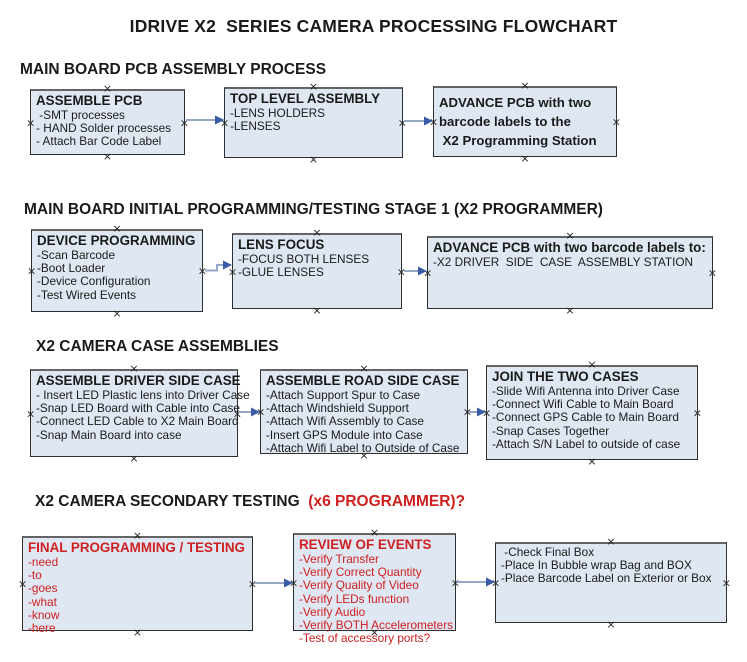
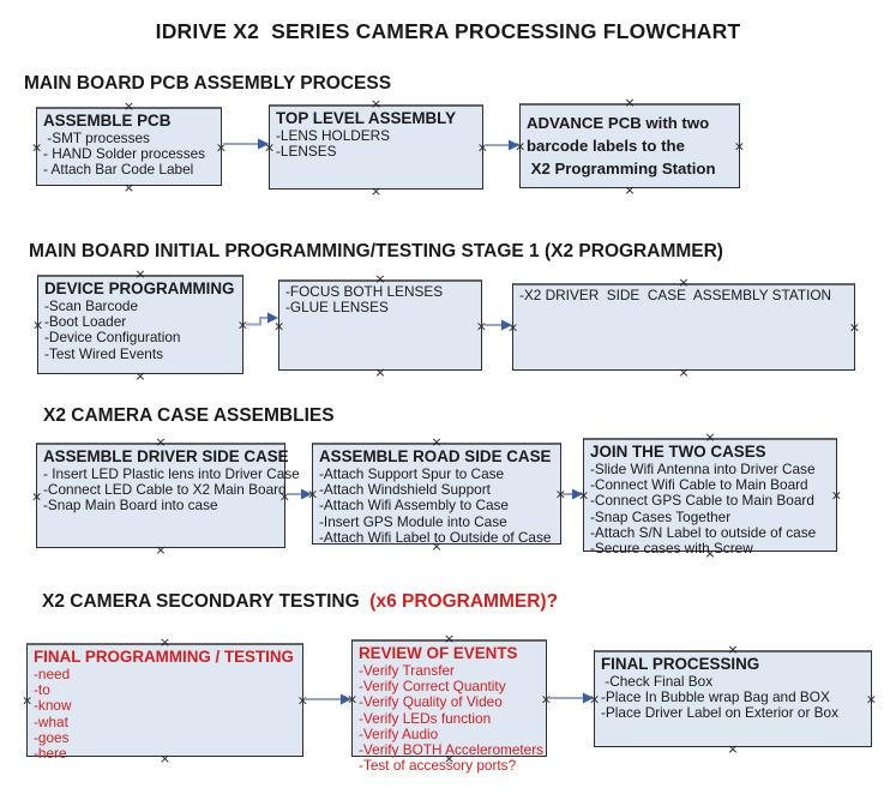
  IDRIVE X2 SERIES CAMERA PROCESSING FLOWCHART
  MAIN BOARD PCB ASSEMBLY PROCESS
  MAIN BOARD INITIAL PROGRAMMING/TESTING STAGE 1 (X2 PROGRAMMER)
  X2 CAMERA CASE ASSEMBLIES
  X2 CAMERA SECONDARY TESTING (x6 PROGRAMMER)?
  ASSEMBLE PCB
  -SMT processes
  - HAND Solder processes
  - Attach Bar Code Label
  ×
  ×
  ×
  ×
  TOP LEVEL ASSEMBLY
  -LENS HOLDERS
  -LENSES
  ×
  ×
  ×
  ×
  ADVANCE PCB with two
  barcode labels to the
  X2 Programming Station
  ×
  ×
  ×
  ×
  DEVICE PROGRAMMING
  -Scan Barcode
  -Boot Loader
  -Device Configuration
  -Test Wired Events
  ×
  ×
  ×
  ×
- LENS FOCUS
  -FOCUS BOTH LENSES
  -GLUE LENSES
  ×
  ×
  ×
  ×
- ADVANCE PCB with two barcode labels to:
  -X2 DRIVER SIDE CASE ASSEMBLY STATION
  ×
  ×
  ×
  ×
  ASSEMBLE DRIVER SIDE CASE
  - Insert LED Plastic lens into Driver Ca
- -Snap LED Board with Cable into Case
  -Connect LED Cable to X2 Main Board
  -Snap Main Board into case
  ×
  ×
  ×
  ×
  ASSEMBLE ROAD SIDE CASE
  -Attach Support Spur to Case
  -Attach Windshield Support
  -Attach Wifi Assembly to Case
  -Insert GPS Module into Case
  -Attach Wifi Label to Outside of Case
  ×
  ×
  ×
  ×
  JOIN THE TWO CASES
  -Slide Wifi Antenna into Driver Case
  -Connect Wifi Cable to Main Board
  -Connect GPS Cable to Main Board
  -Snap Cases Together
  -Attach S/N Label to outside of case
+ -Secure cases with Screw
  ×
  ×
  ×
  ×
  FINAL PROGRAMMING / TESTING
  -need
  -to
- -goes
+ -know
  -what
- -know
+ -goes
  -here
  ×
  ×
  ×
  ×
  REVIEW OF EVENTS
  -Verify Transfer
  -Verify Correct Quantity
  -Verify Quality of Video
  -Verify LEDs function
  -Verify Audio
  -Verify BOTH Accelerometers
  -Test of accessory ports?
  ×
  ×
  ×
  ×
+ FINAL PROCESSING
  -Check Final Box
  -Place In Bubble wrap Bag and BOX
- -Place Barcode Label on Exterior or Box
+ -Place Driver Label on Exterior or Box
  ×
  ×
  ×
  ×
